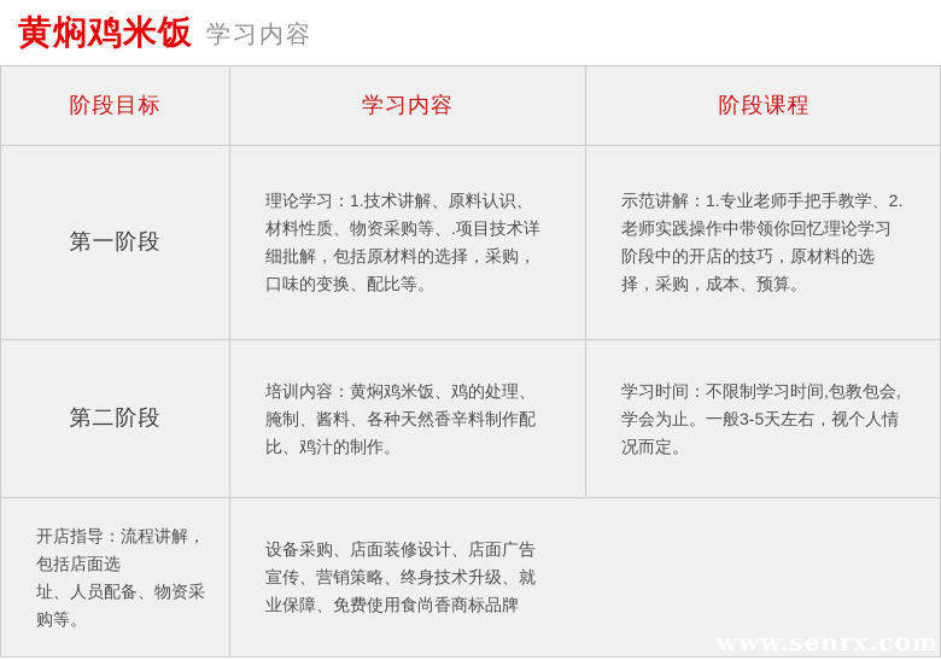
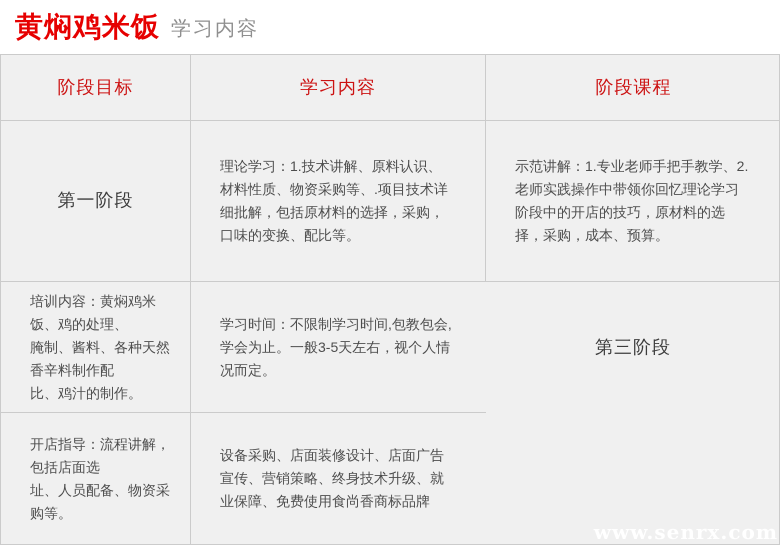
  黄焖鸡米饭
  学习内容
  阶段目标
  学习内容
  阶段课程
  第一阶段
  理论学习：1.技术讲解、原料认识、
  材料性质、物资采购等、.项目技术详
  细批解，包括原材料的选择，采购，
  口味的变换、配比等。
  示范讲解：1.专业老师手把手教学、2.
  老师实践操作中带领你回忆理论学习
  阶段中的开店的技巧，原材料的选
  择，采购，成本、预算。
- 第二阶段
  培训内容：黄焖鸡米饭、鸡的处理、
  腌制、酱料、各种天然香辛料制作配
  比、鸡汁的制作。
  学习时间：不限制学习时间,包教包会,
  学会为止。一般3-5天左右，视个人情
  况而定。
+ 第三阶段
  开店指导：流程讲解，包括店面选
  址、人员配备、物资采购等。
  设备采购、店面装修设计、店面广告
  宣传、营销策略、终身技术升级、就
  业保障、免费使用食尚香商标品牌
  www.senrx.com
